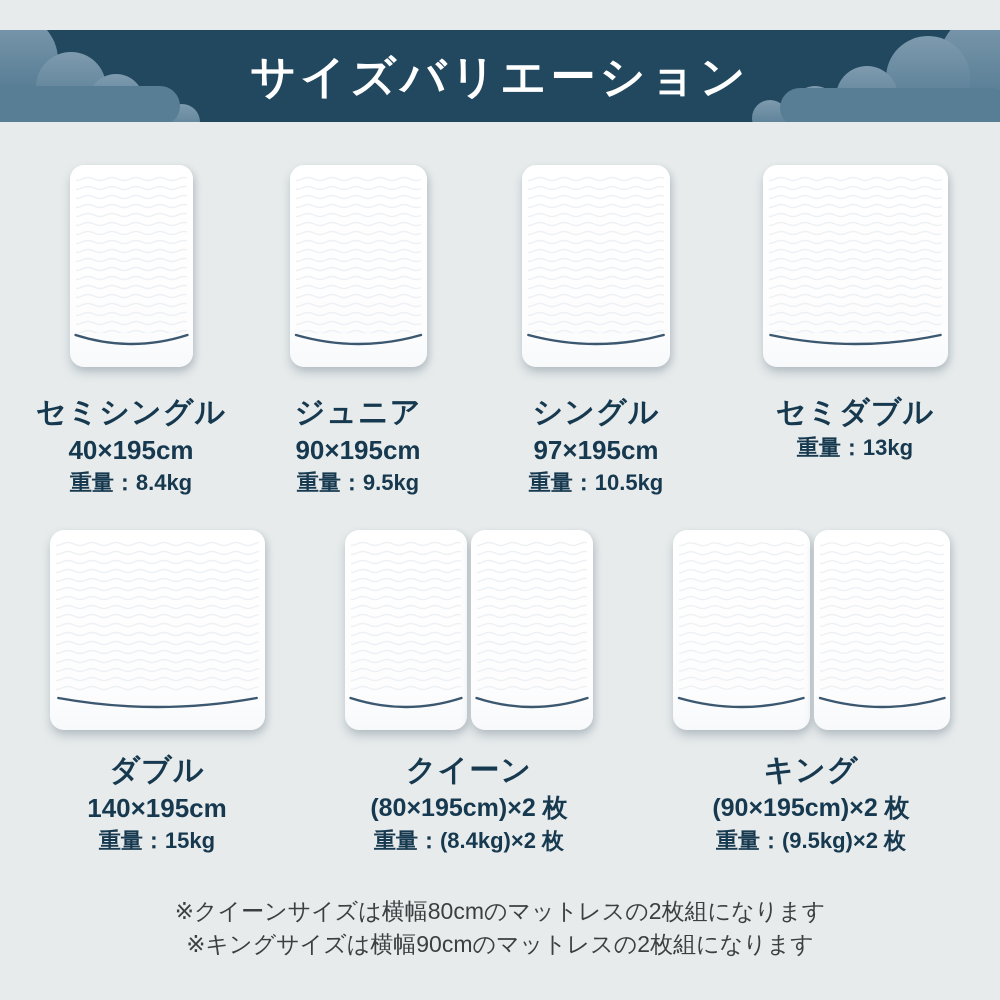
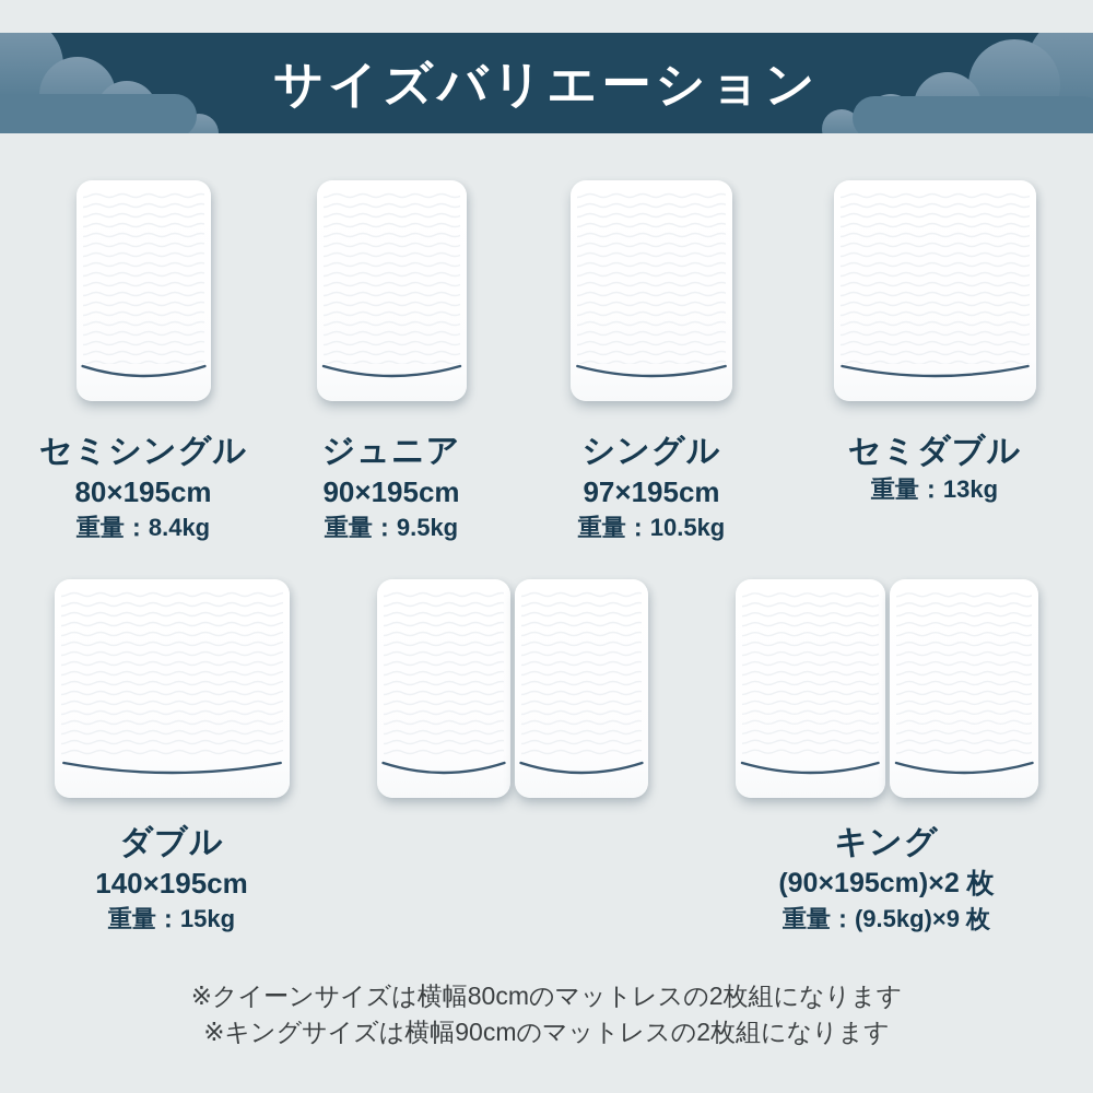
  サイズバリエーション
  セミシングル
- 40×195cm
+ 80×195cm
  重量：8.4kg
  ジュニア
  90×195cm
  重量：9.5kg
  シングル
  97×195cm
  重量：10.5kg
  セミダブル
  重量：13kg
  ダブル
  140×195cm
  重量：15kg
- クイーン
- (80×195cm)×2 枚
- 重量：(8.4kg)×2 枚
  キング
  (90×195cm)×2 枚
- 重量：(9.5kg)×2 枚
+ 重量：(9.5kg)×9 枚
  ※クイーンサイズは横幅80cmのマットレスの2枚組になります
  ※キングサイズは横幅90cmのマットレスの2枚組になります
